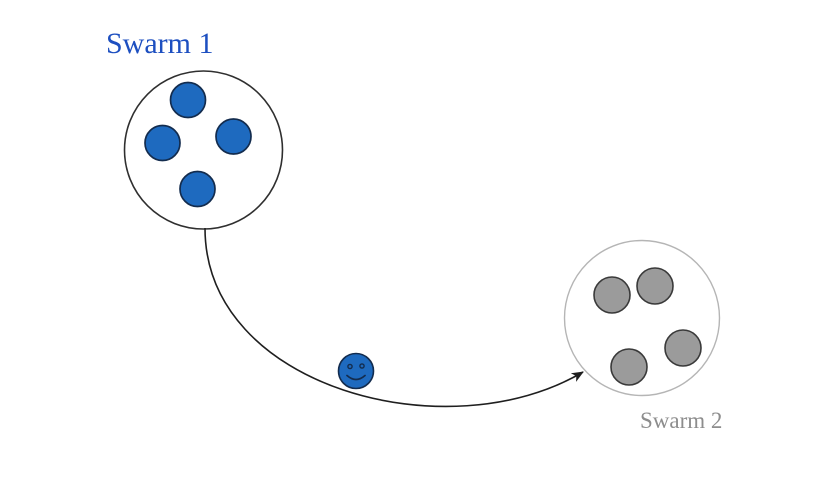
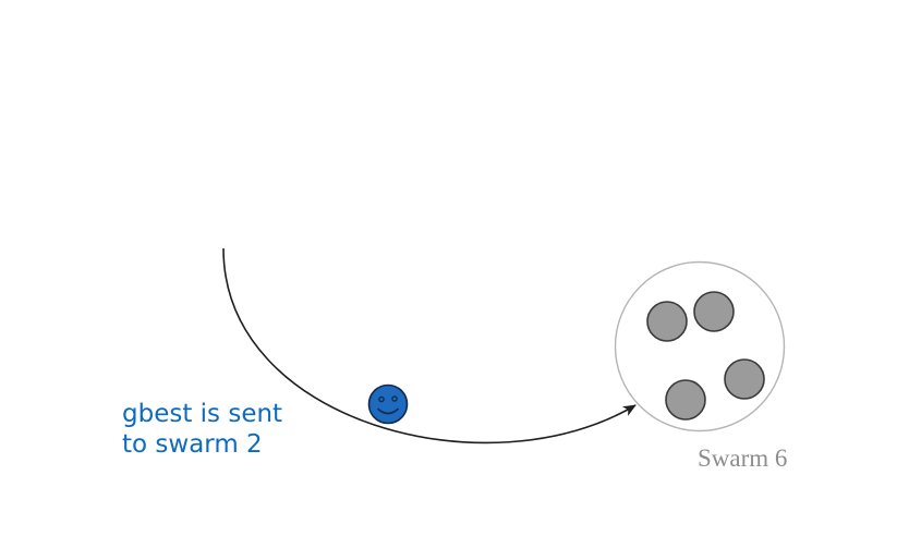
- Swarm 1
- Swarm 2
+ Swarm 6
+ gbest is sent
+ to swarm 2
